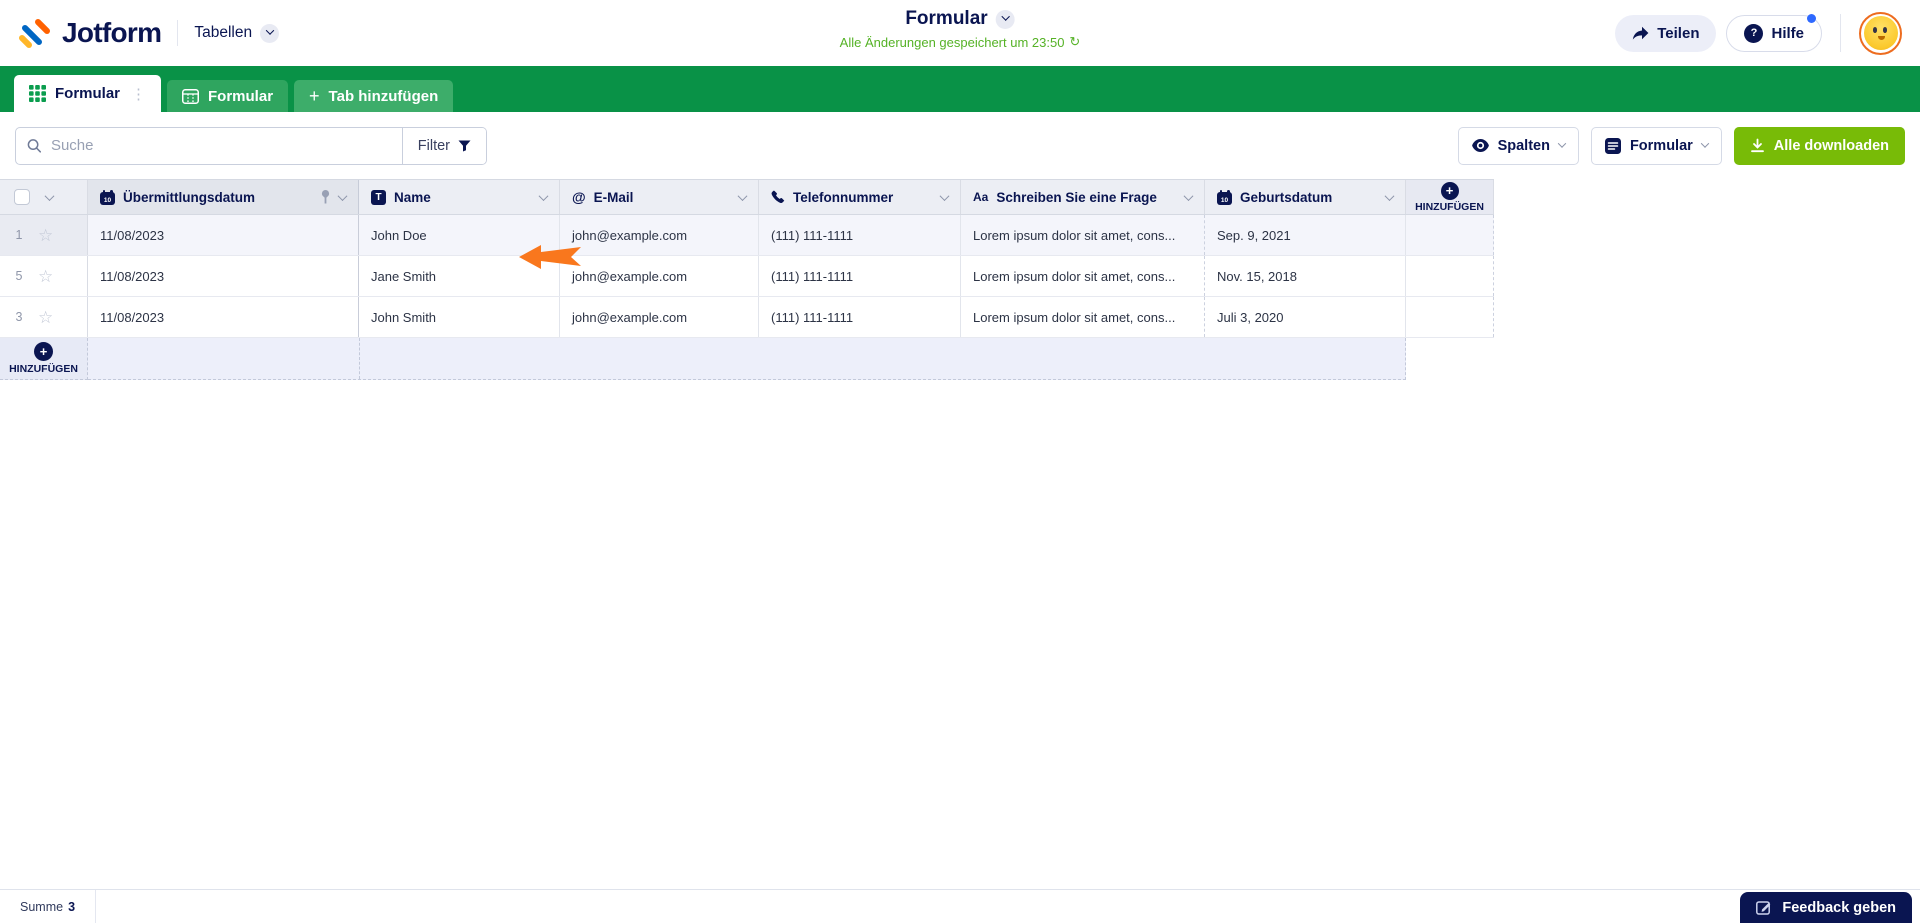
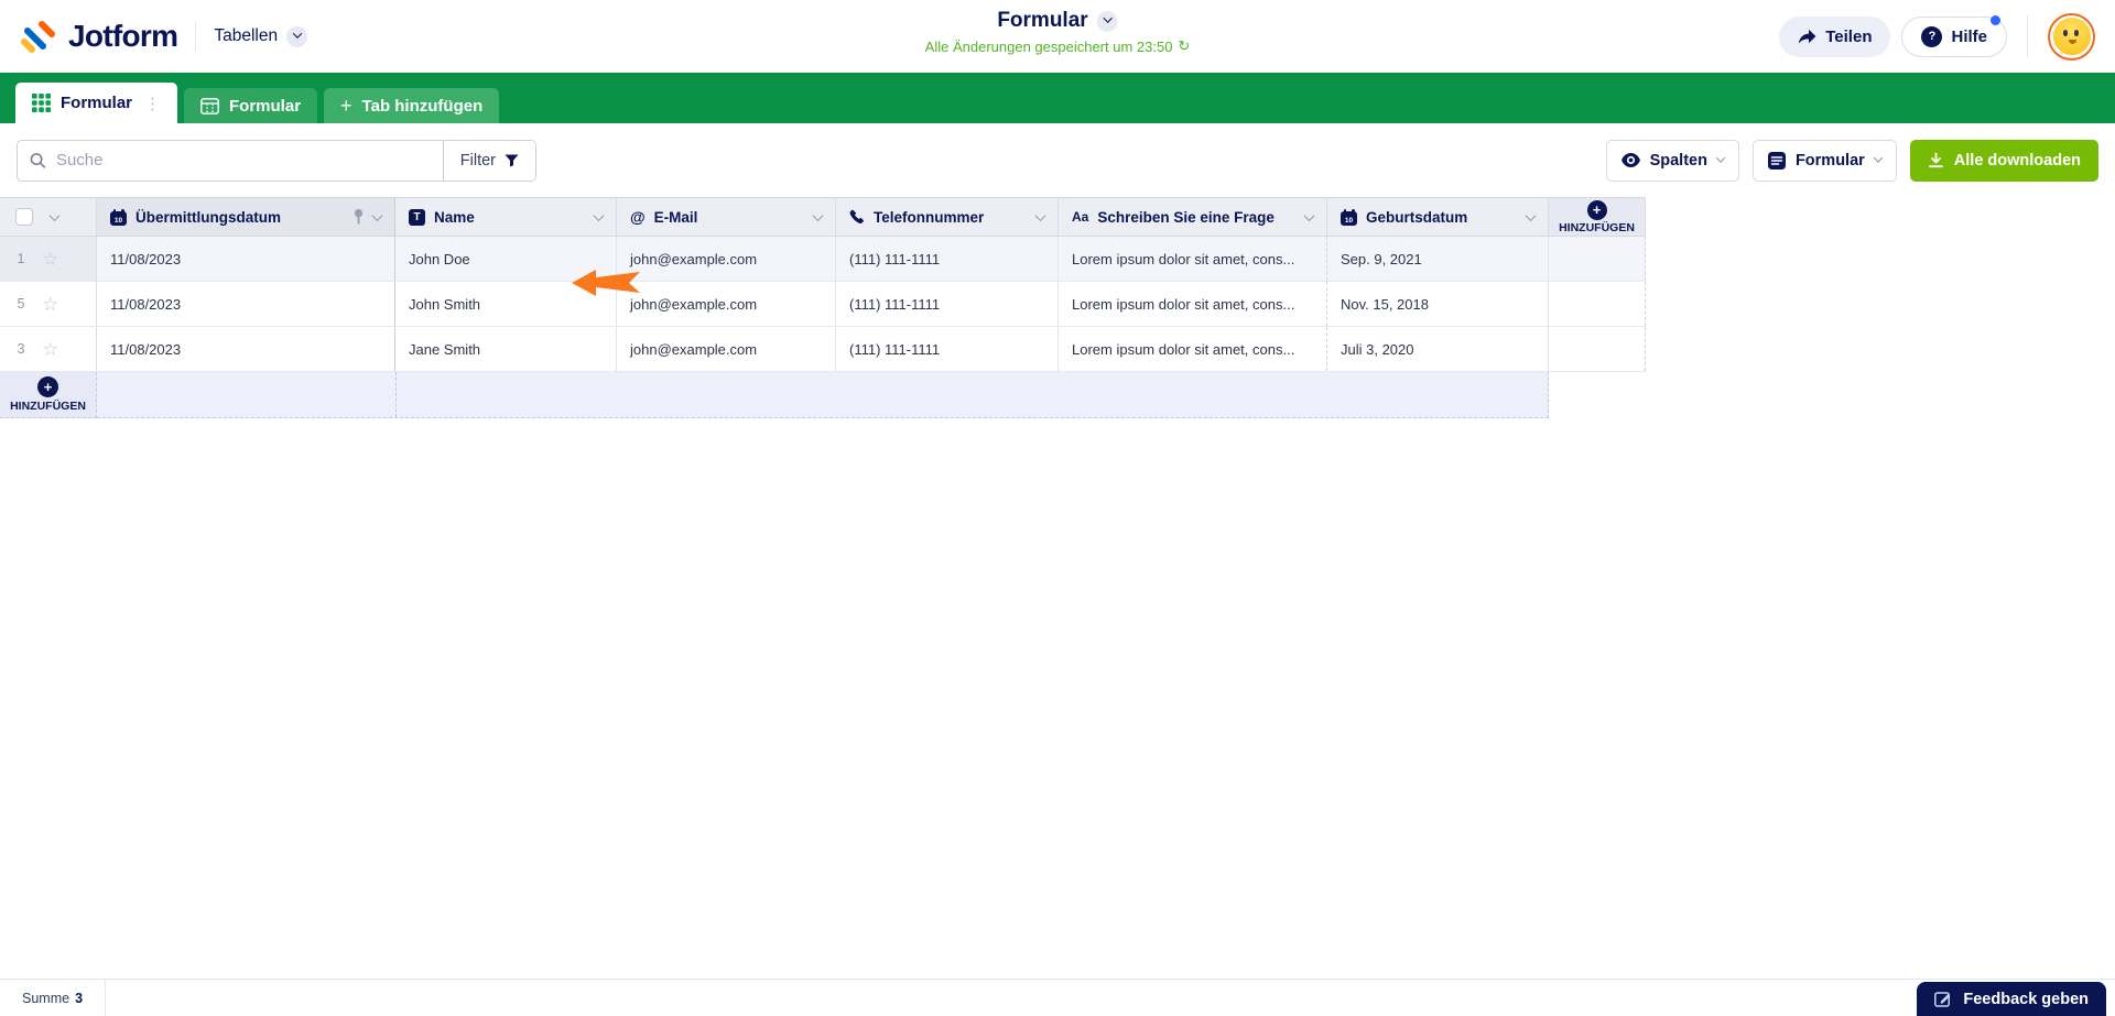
  Jotform
  Tabellen
  Formular
  Alle Änderungen gespeichert um 23:50
  ↻
  Teilen
  ?
  Hilfe
  Formular
  ⋮
  Formular
  +
  Tab hinzufügen
  Suche
  Filter
  Spalten
  Formular
  Alle downloaden
  Übermittlungsdatum
  T
  Name
  @
  E-Mail
  Telefonnummer
  Aa
  Schreiben Sie eine Frage
  Geburtsdatum
  +
  HINZUFÜGEN
  1
  ☆
  11/08/2023
  John Doe
  john@example.com
  (111) 111-1111
  Lorem ipsum dolor sit amet, cons...
  Sep. 9, 2021
  5
  ☆
  11/08/2023
- Jane Smith
+ John Smith
  john@example.com
  (111) 111-1111
  Lorem ipsum dolor sit amet, cons...
  Nov. 15, 2018
  3
  ☆
  11/08/2023
- John Smith
+ Jane Smith
  john@example.com
  (111) 111-1111
  Lorem ipsum dolor sit amet, cons...
  Juli 3, 2020
  +
  HINZUFÜGEN
  Summe
  3
  Feedback geben
